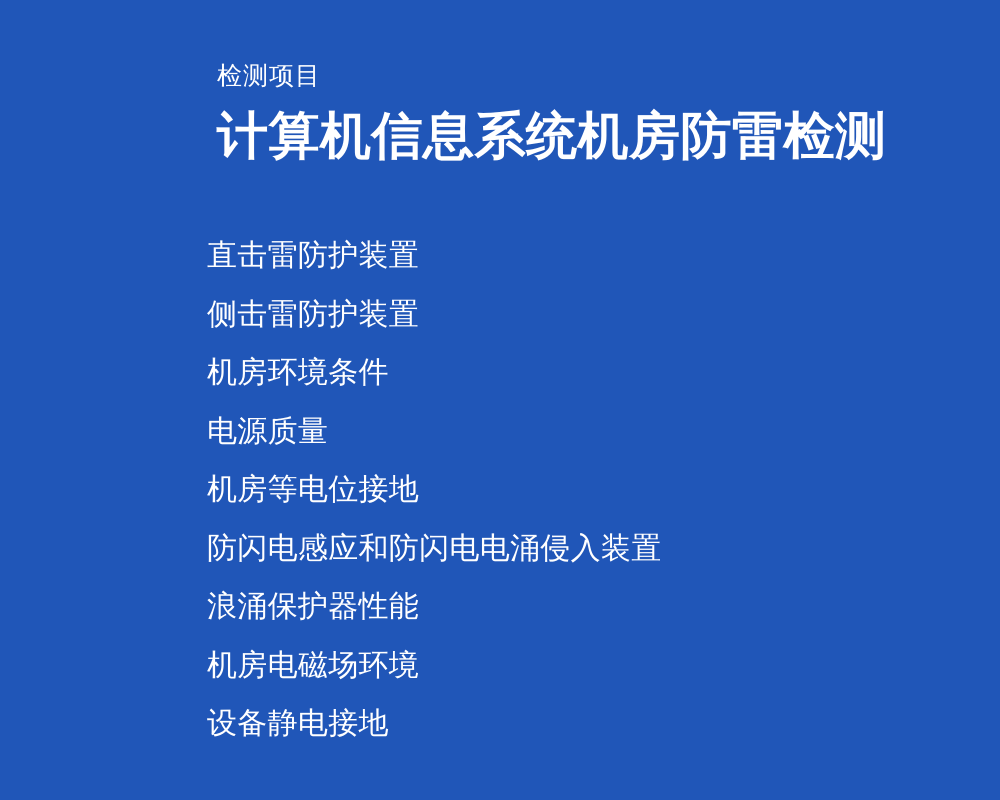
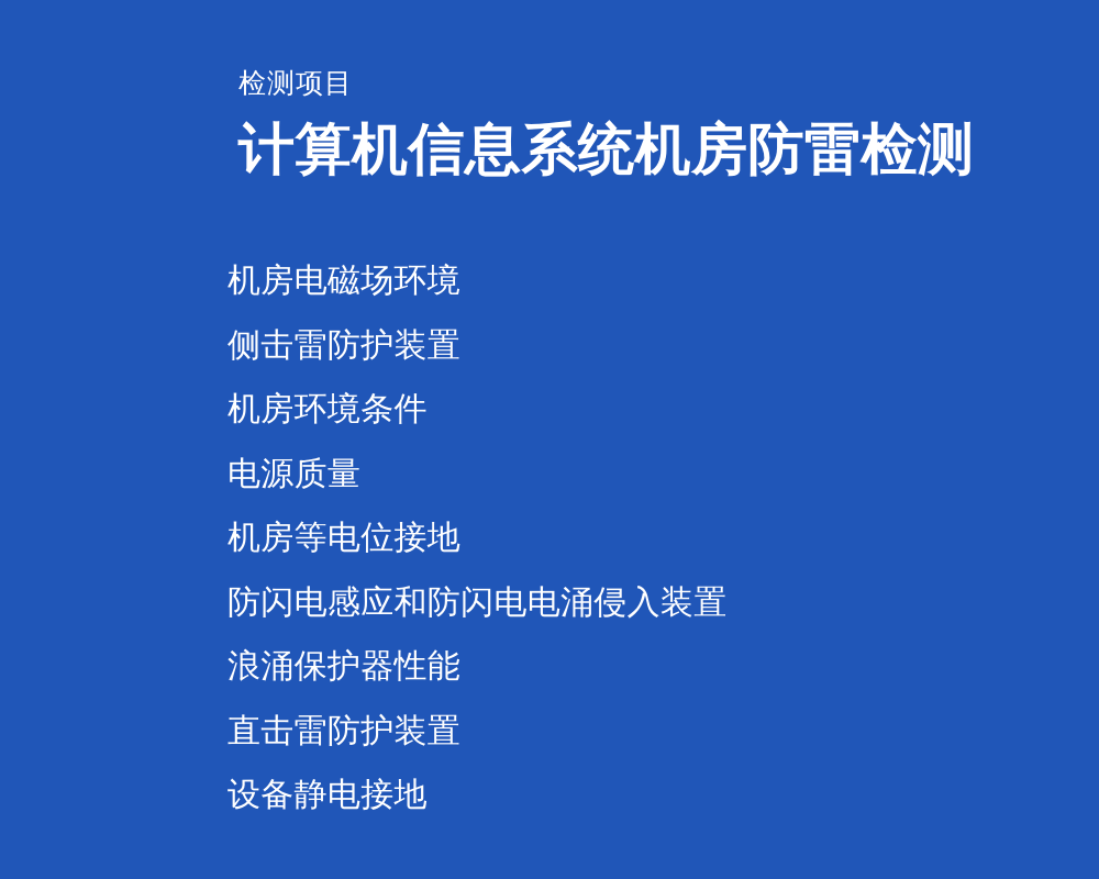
  检测项目
  计算机信息系统机房防雷检测
- 直击雷防护装置
+ 机房电磁场环境
  侧击雷防护装置
  机房环境条件
  电源质量
  机房等电位接地
  防闪电感应和防闪电电涌侵入装置
  浪涌保护器性能
- 机房电磁场环境
+ 直击雷防护装置
  设备静电接地
